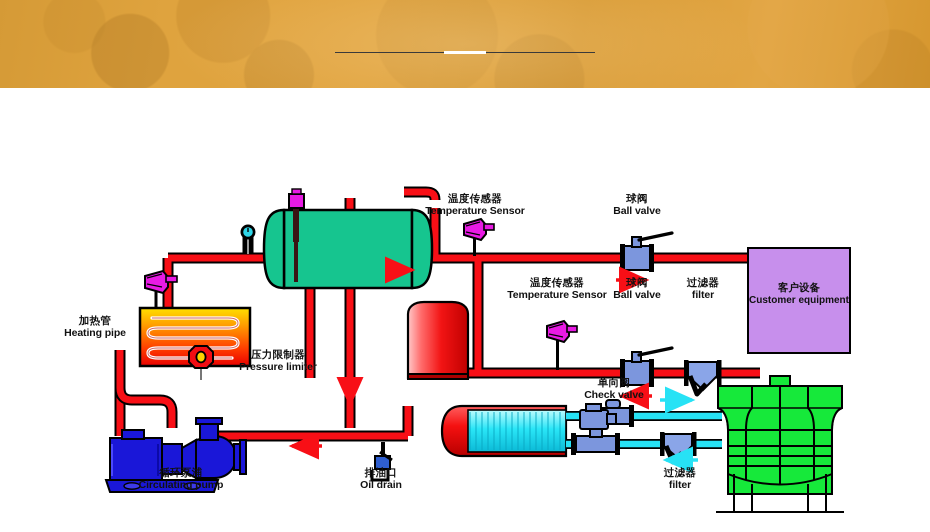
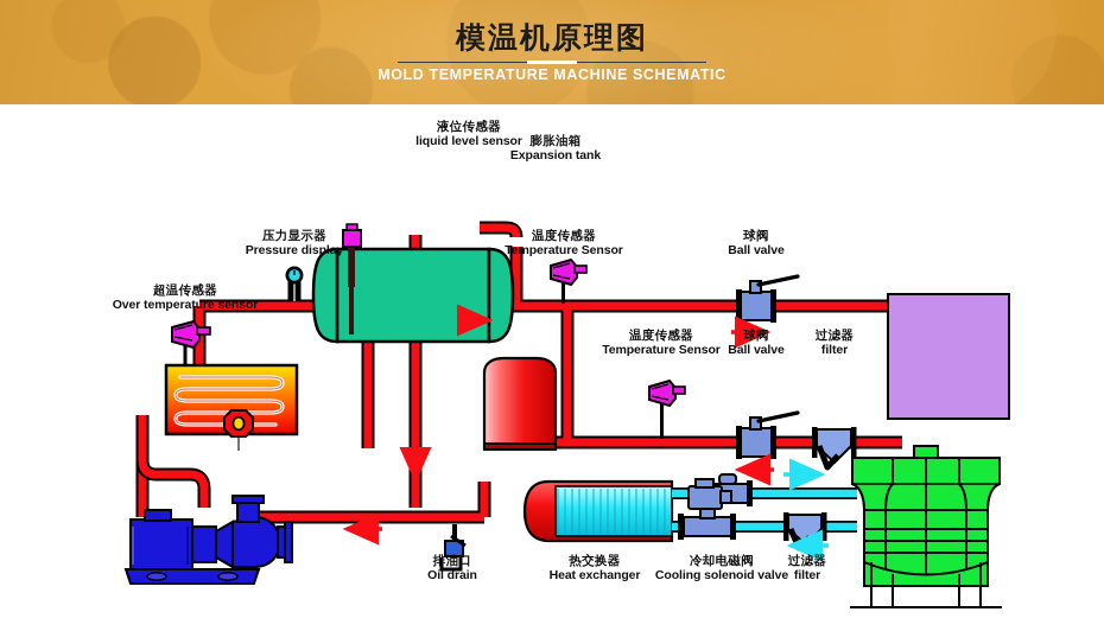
+ 模温机原理图
+ MOLD TEMPERATURE MACHINE SCHEMATIC
+ 液位传感器
+ liquid level sensor
+ 膨胀油箱
+ Expansion tank
+ 压力显示器
+ Pressure display
+ 超温传感器
+ Over temperature sensor
  温度传感器
  Temperature Sensor
  球阀
  Ball valve
  温度传感器
  Temperature Sensor
  球阀
  Ball valve
  过滤器
  filter
- 加热管
- Heating pipe
- 压力限制器
- Pressure limiter
- 单向阀
- Check valve
- 循环泵浦
- Circulating pump
  排油口
  Oil drain
+ 热交换器
+ Heat exchanger
+ 冷却电磁阀
+ Cooling solenoid valve
  过滤器
  filter
- 客户设备
- Customer equipment
